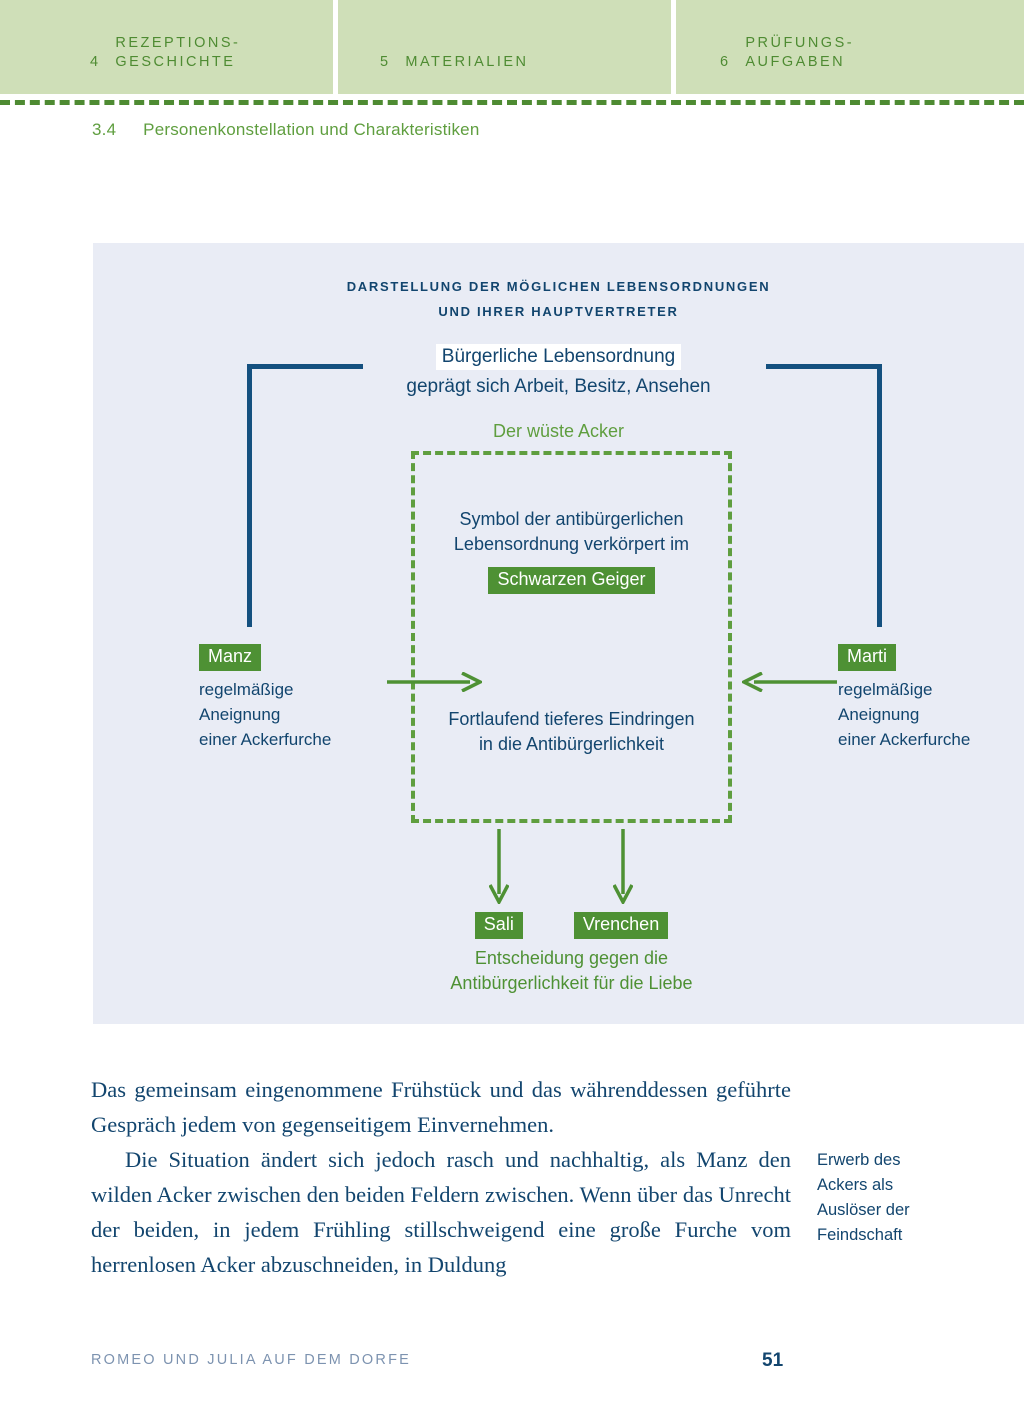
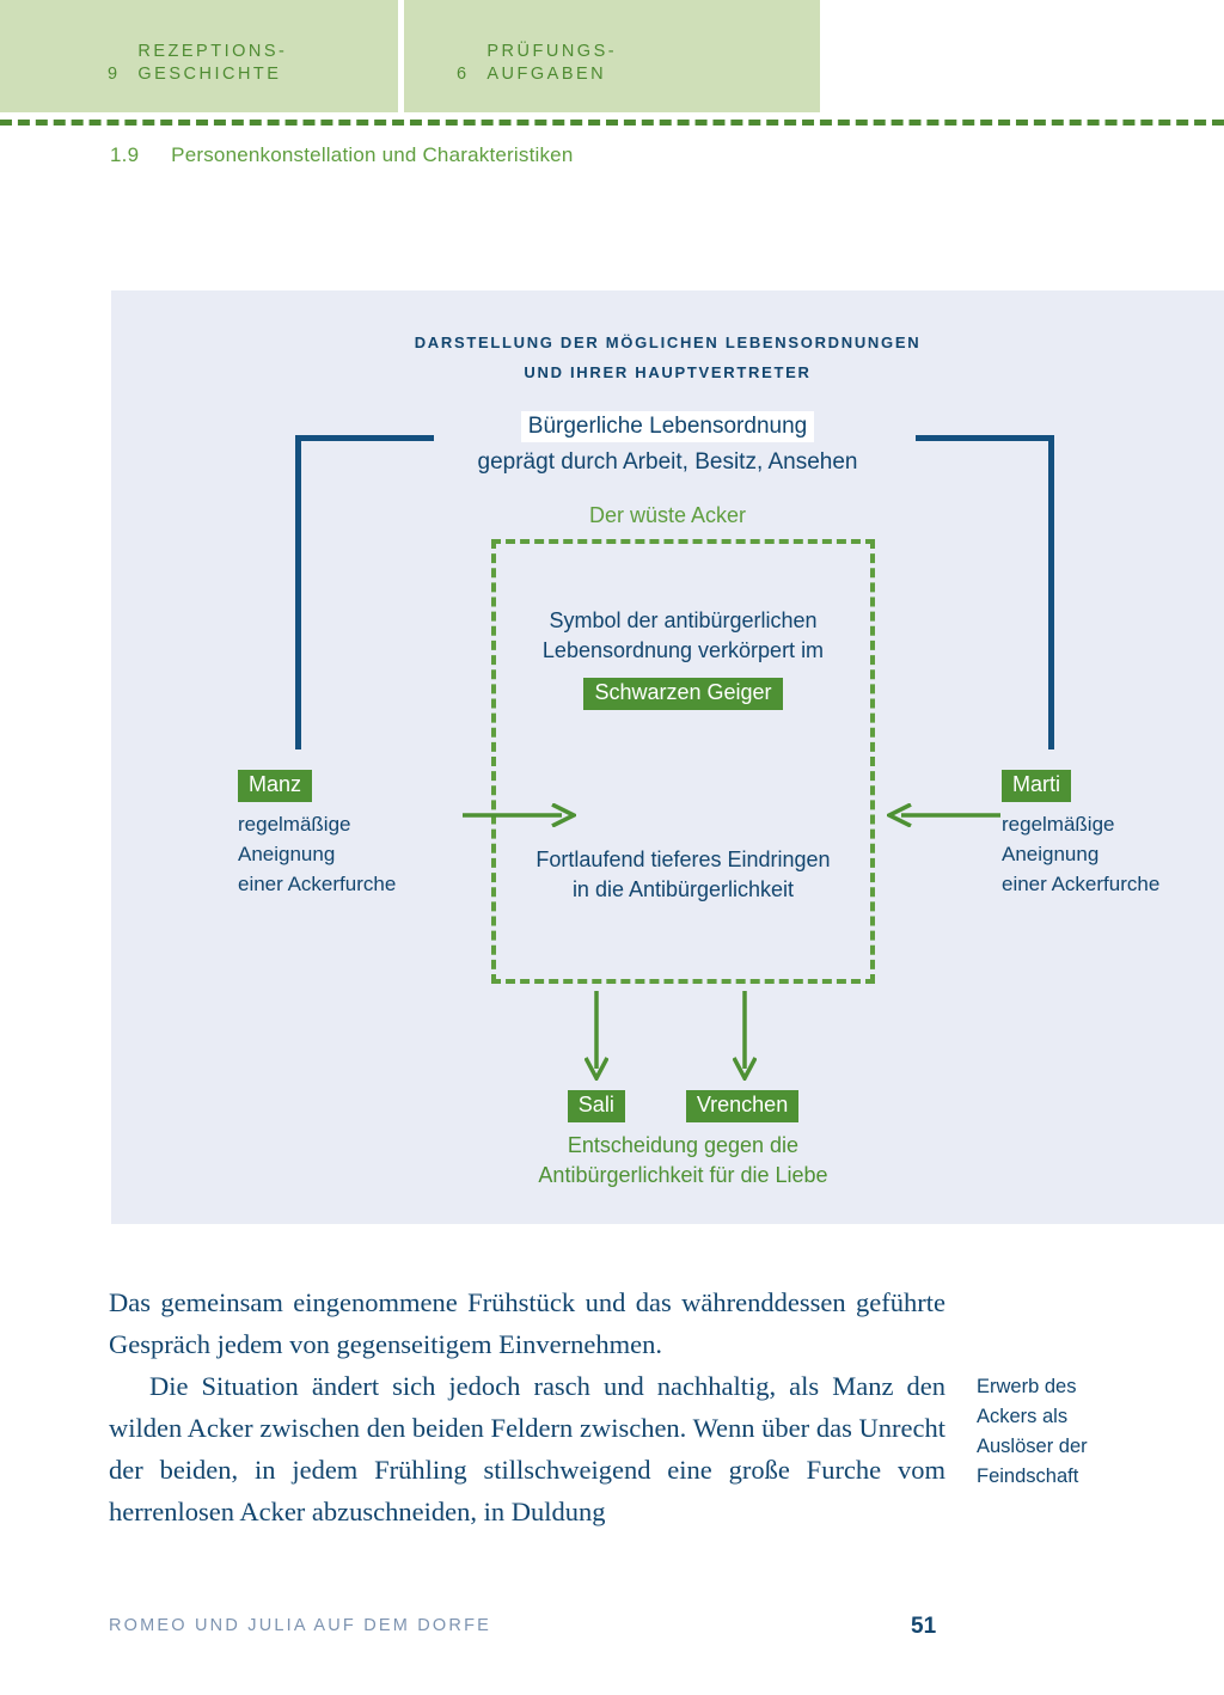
- 4
+ 9
  REZEPTIONS-
  GESCHICHTE
- 5
- MATERIALIEN
  6
  PRÜFUNGS-
  AUFGABEN
- 3.4 Personenkonstellation und Charakteristiken
+ 1.9 Personenkonstellation und Charakteristiken
  DARSTELLUNG DER MÖGLICHEN LEBENSORDNUNGEN
  UND IHRER HAUPTVERTRETER
  Bürgerliche Lebensordnung
- geprägt sich Arbeit, Besitz, Ansehen
+ geprägt durch Arbeit, Besitz, Ansehen
  Der wüste Acker
  Symbol der antibürgerlichen
  Lebensordnung verkörpert im
  Schwarzen Geiger
  Fortlaufend tieferes Eindringen
  in die Antibürgerlichkeit
  Manz
  regelmäßige
  Aneignung
  einer Ackerfurche
  Marti
  regelmäßige
  Aneignung
  einer Ackerfurche
  Sali
  Vrenchen
  Entscheidung gegen die
  Antibürgerlichkeit für die Liebe
  Das gemeinsam eingenommene Frühstück und das währenddessen geführte Gespräch jedem von gegenseitigem Einvernehmen.
  Die Situation ändert sich jedoch rasch und nachhaltig, als Manz den wilden Acker zwischen den beiden Feldern zwischen. Wenn über das Unrecht der beiden, in jedem Frühling stillschweigend eine große Furche vom herrenlosen Acker abzuschneiden, in Duldung
  Erwerb des
  Ackers als
  Auslöser der
  Feindschaft
  ROMEO UND JULIA AUF DEM DORFE
  51
